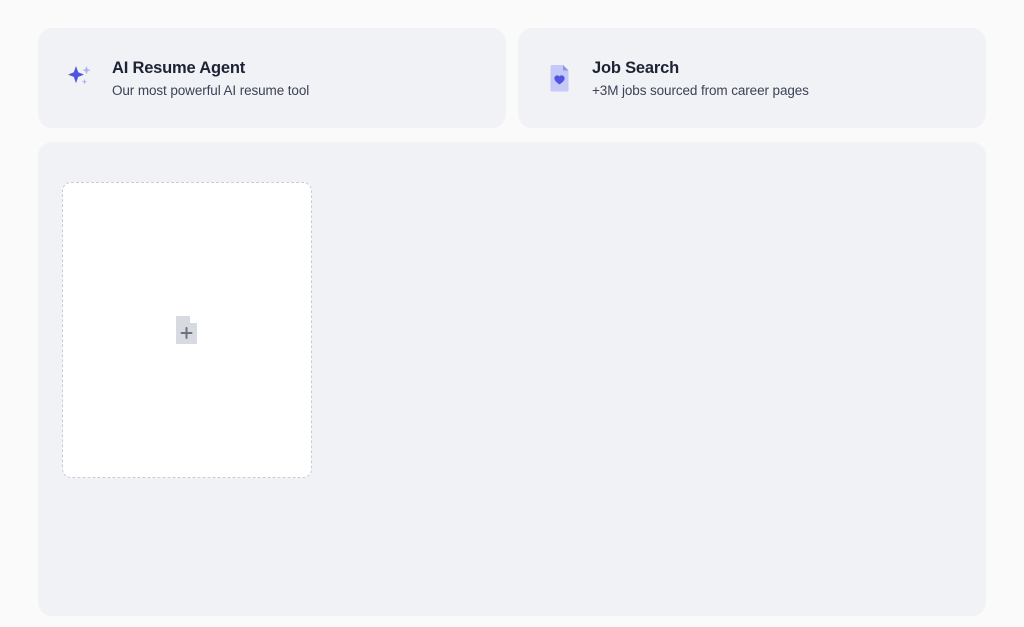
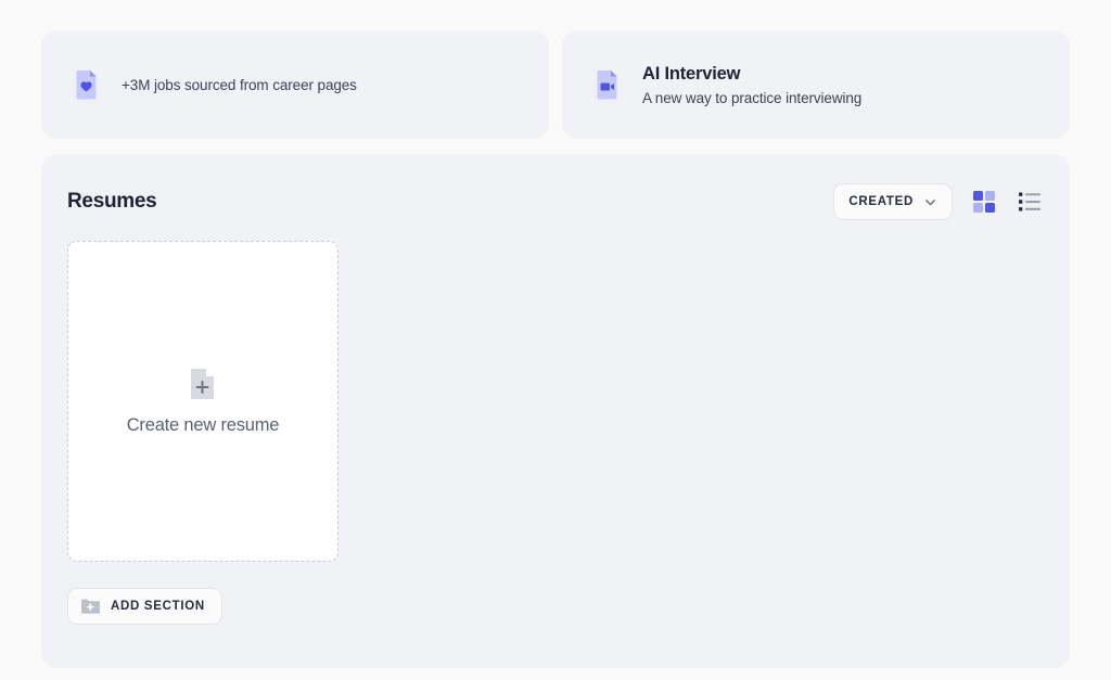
- AI Resume Agent
- Our most powerful AI resume tool
- Job Search
  +3M jobs sourced from career pages
+ AI Interview
+ A new way to practice interviewing
+ Resumes
+ CREATED
+ Create new resume
+ ADD SECTION
